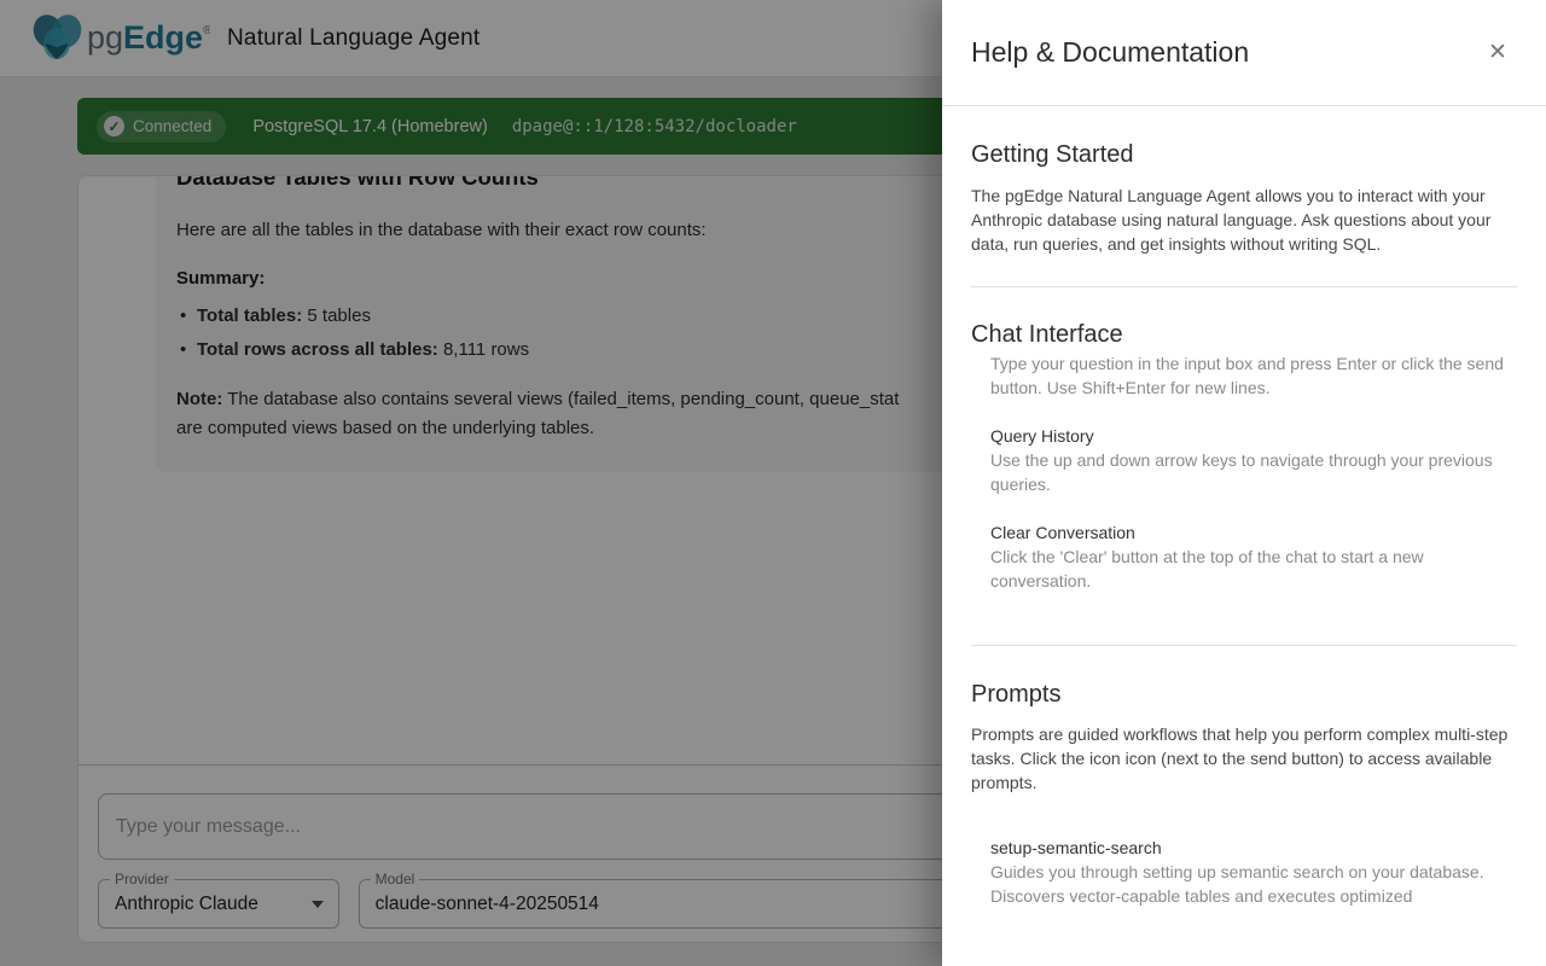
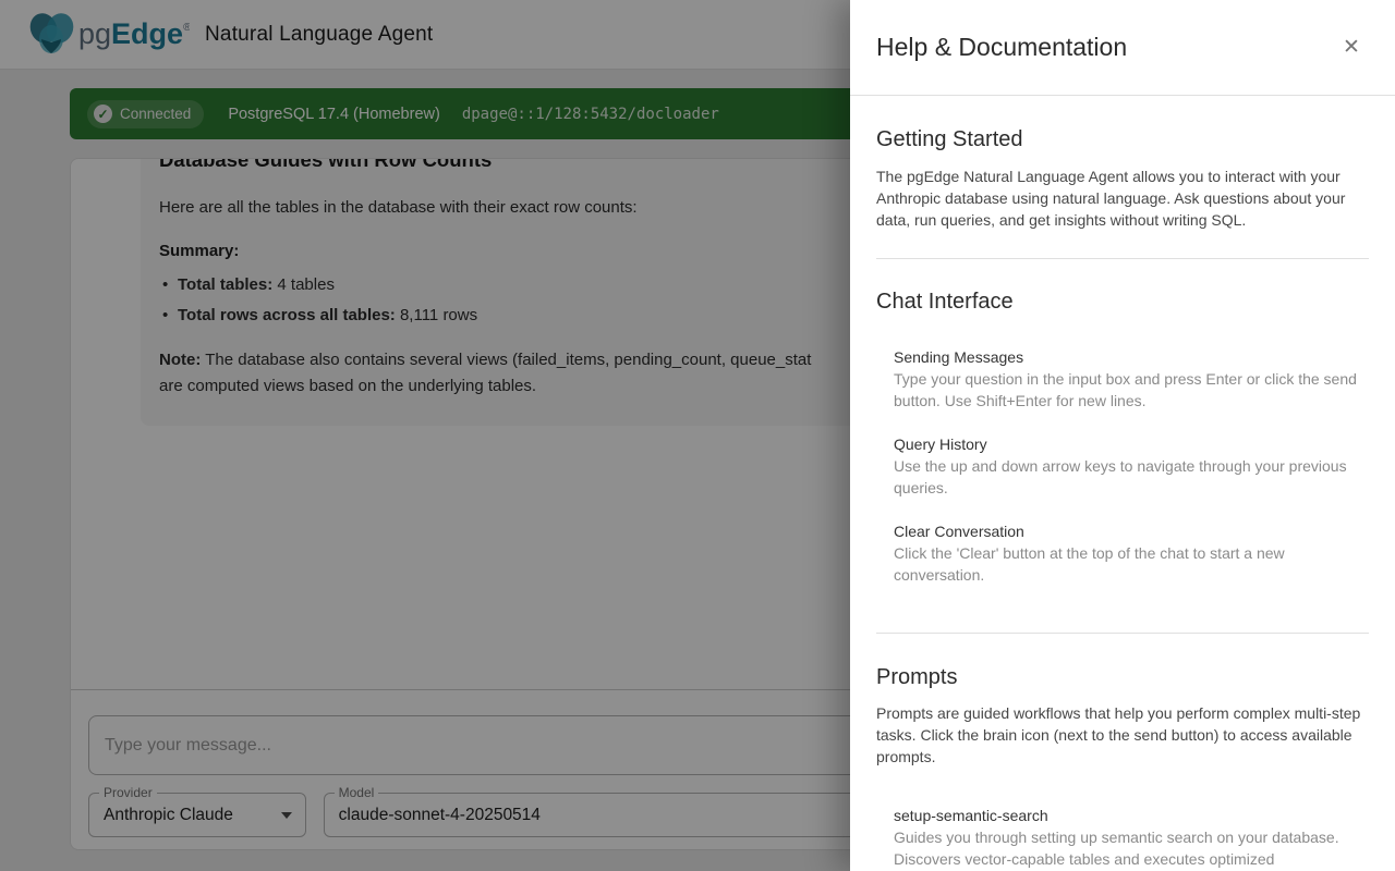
  pgEdge®
  Natural Language Agent
  ✓
  Connected
  PostgreSQL 17.4 (Homebrew)
  dpage@::1/128:5432/docloader
- Database Tables with Row Counts
+ Database Guides with Row Counts
  Here are all the tables in the database with their exact row counts:
  Summary:
- Total tables: 5 tables
+ Total tables: 4 tables
  Total rows across all tables: 8,111 rows
  Note: The database also contains several views (failed_items, pending_count, queue_stat
  are computed views based on the underlying tables.
  Type your message...
  Provider
  Anthropic Claude
  Model
  claude-sonnet-4-20250514
  Help & Documentation
  ✕
  Getting Started
  The pgEdge Natural Language Agent allows you to interact with your Anthropic database using natural language. Ask questions about your data, run queries, and get insights without writing SQL.
  Chat Interface
+ Sending Messages
  Type your question in the input box and press Enter or click the send button. Use Shift+Enter for new lines.
  Query History
  Use the up and down arrow keys to navigate through your previous queries.
  Clear Conversation
  Click the 'Clear' button at the top of the chat to start a new conversation.
  Prompts
- Prompts are guided workflows that help you perform complex multi-step tasks. Click the icon icon (next to the send button) to access available prompts.
+ Prompts are guided workflows that help you perform complex multi-step tasks. Click the brain icon (next to the send button) to access available prompts.
  setup-semantic-search
  Guides you through setting up semantic search on your database. Discovers vector-capable tables and executes optimized
